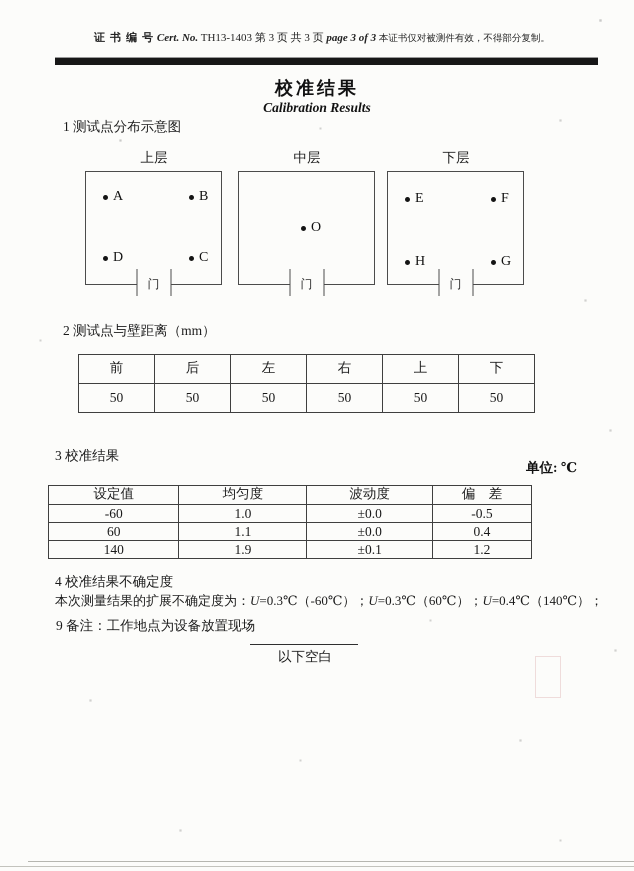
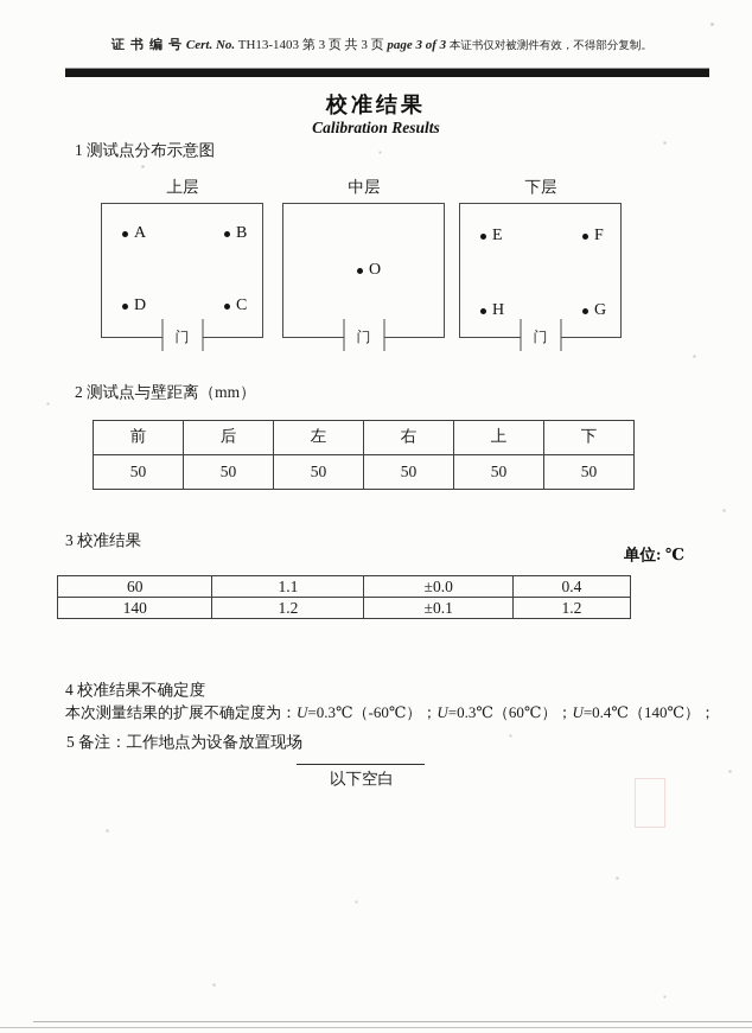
  证 书 编 号 Cert. No. TH13-1403 第 3 页 共 3 页 page 3 of 3 本证书仅对被测件有效，不得部分复制。
  校准结果
  Calibration Results
  1 测试点分布示意图
  上层
  A
  B
  D
  C
  门
  中层
  O
  门
  下层
  E
  F
  H
  G
  门
  2 测试点与壁距离（mm）
  前	后	左	右	上	下
  50	50	50	50	50	50
  3 校准结果
  单位: ℃
- 设定值	均匀度	波动度	偏 差
- -60	1.0	±0.0	-0.5
  60	1.1	±0.0	0.4
- 140	1.9	±0.1	1.2
+ 140	1.2	±0.1	1.2
  4 校准结果不确定度
  本次测量结果的扩展不确定度为：U=0.3℃（-60℃）；U=0.3℃（60℃）；U=0.4℃（140℃）；
- 9 备注：工作地点为设备放置现场
+ 5 备注：工作地点为设备放置现场
  以下空白
